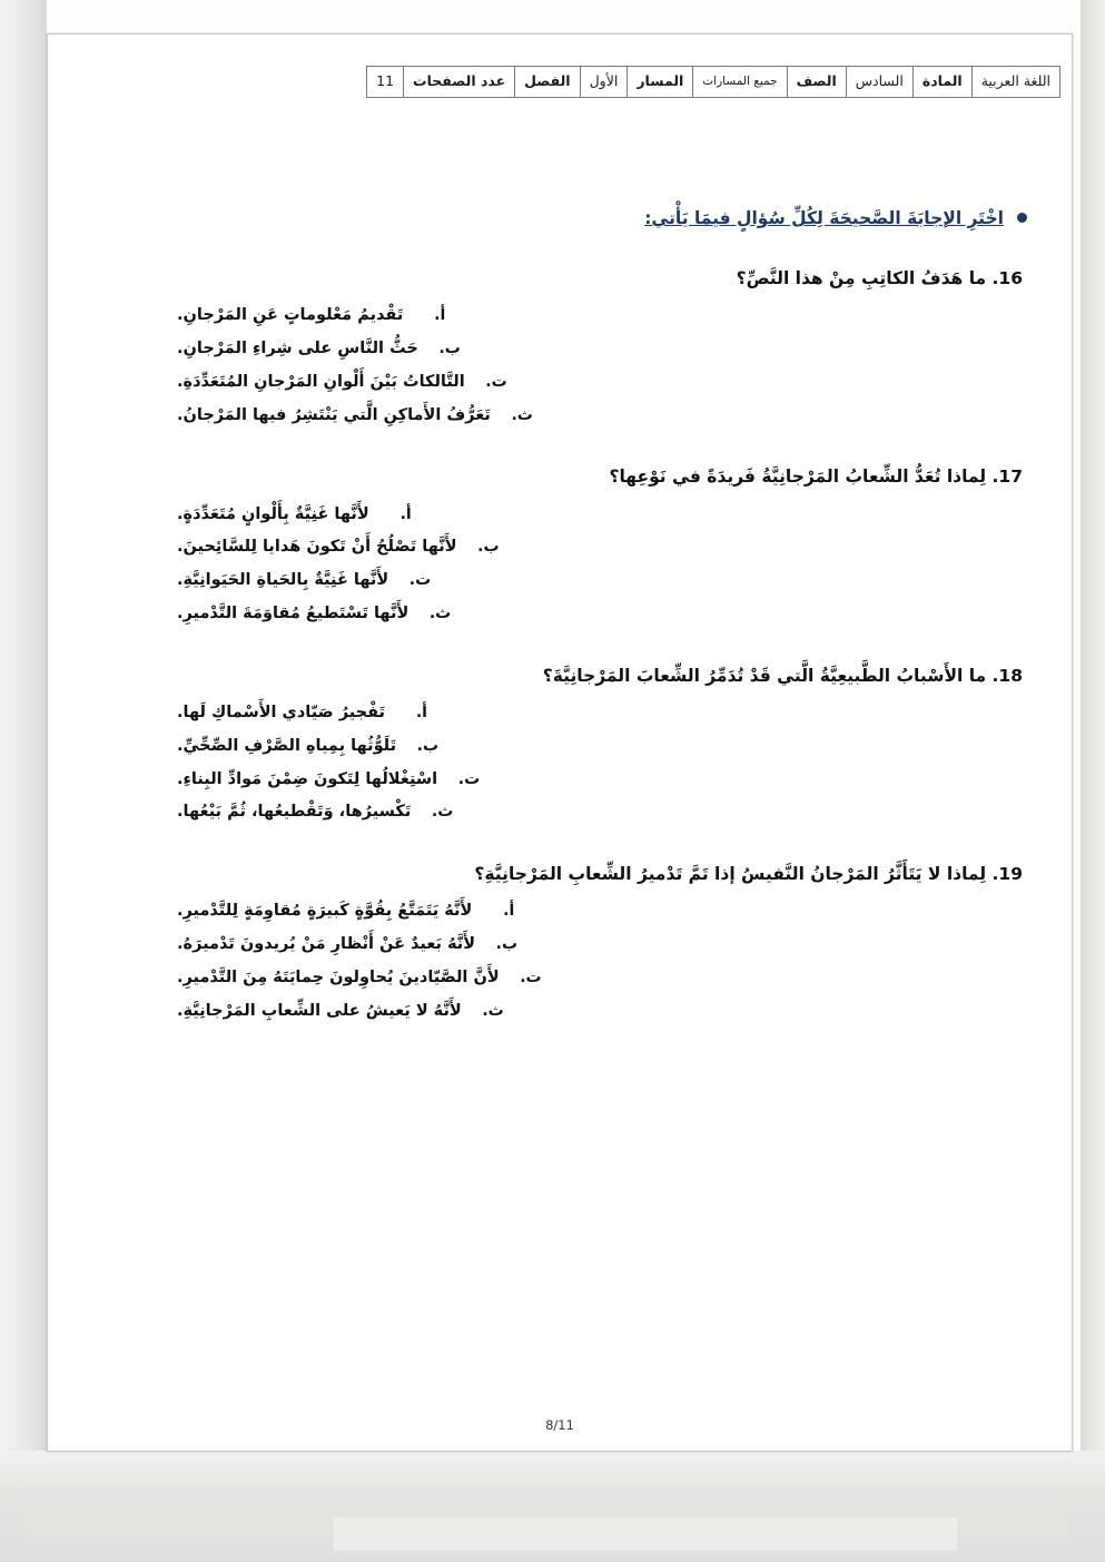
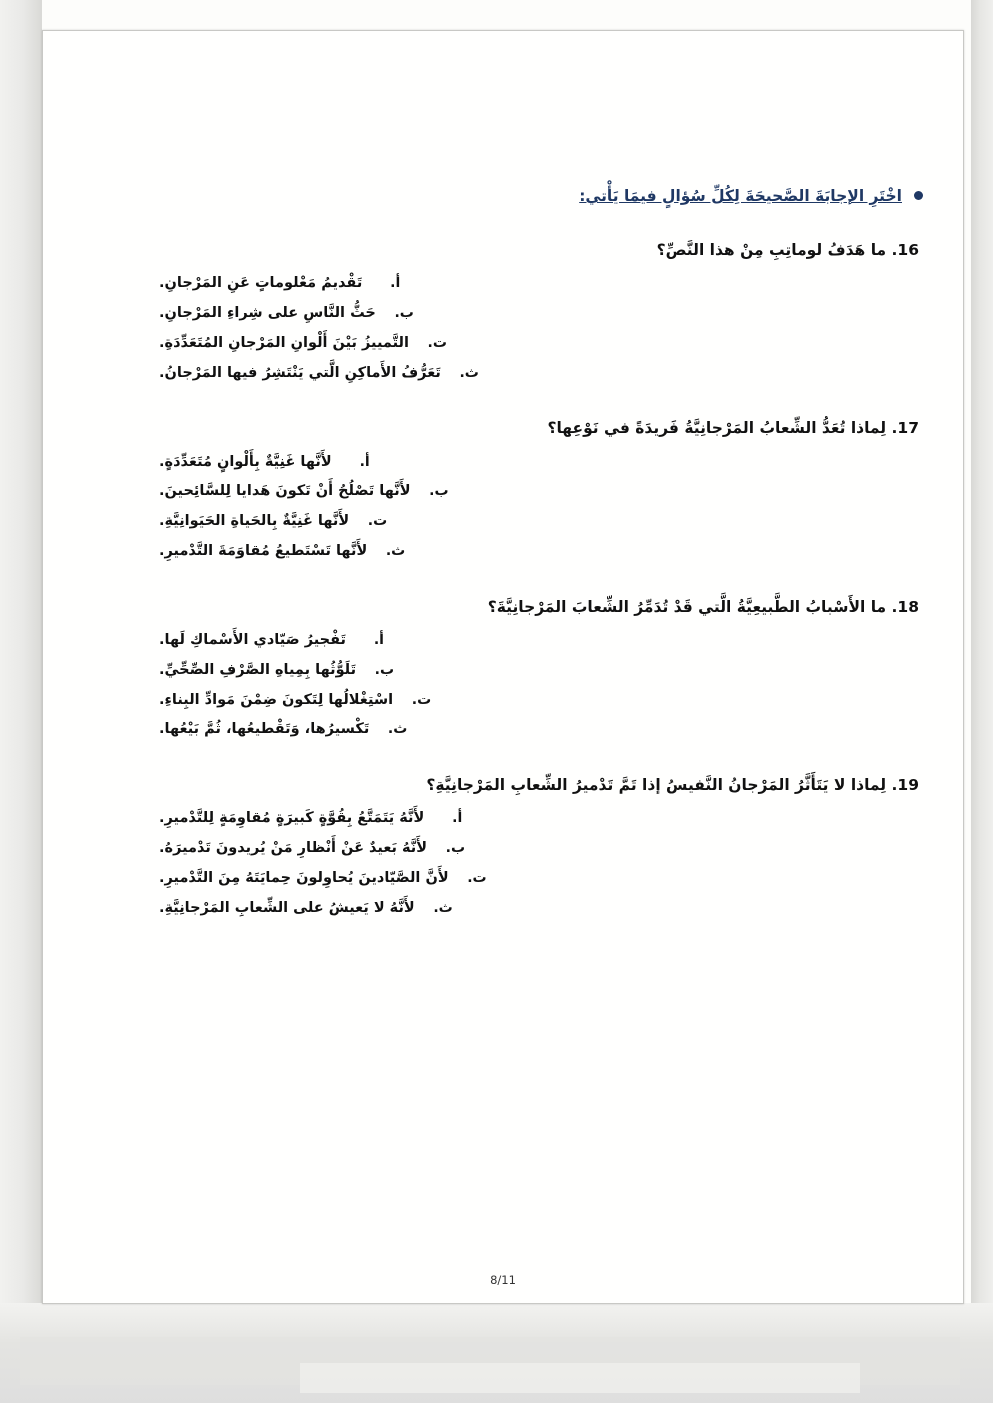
- اللغة العربية	المادة	السادس	الصف	جميع المسارات	المسار	الأول	الفصل	عدد الصفحات	11
  اخْتَرِ الإجابَةَ الصَّحيحَةَ لِكُلِّ سُؤالٍ فيمَا يَأْتي:
- 16. ما هَدَفُ الكاتِبِ مِنْ هذا النَّصِّ؟
+ 16. ما هَدَفُ لوماتِبِ مِنْ هذا النَّصِّ؟
  أ.
  تَقْديمُ مَعْلوماتٍ عَنِ المَرْجانِ.
  ب.
  حَثُّ النَّاسِ على شِراءِ المَرْجانِ.
  ت.
- التَّالكاتُ بَيْنَ أَلْوانِ المَرْجانِ المُتَعَدِّدَةِ.
+ التَّمييزُ بَيْنَ أَلْوانِ المَرْجانِ المُتَعَدِّدَةِ.
  ث.
  تَعَرُّفُ الأَماكِنِ الَّتي يَنْتَشِرُ فيها المَرْجانُ.
  17. لِماذا تُعَدُّ الشِّعابُ المَرْجانِيَّةُ فَريدَةً في نَوْعِها؟
  أ.
  لأَنَّها غَنِيَّةٌ بِأَلْوانٍ مُتَعَدِّدَةٍ.
  ب.
  لأَنَّها تَصْلُحُ أَنْ تَكونَ هَدايا لِلسَّائِحينَ.
  ت.
  لأَنَّها غَنِيَّةٌ بِالحَياةِ الحَيَوانِيَّةِ.
  ث.
  لأَنَّها تَسْتَطيعُ مُقاوَمَةَ التَّدْميرِ.
  18. ما الأَسْبابُ الطَّبيعِيَّةُ الَّتي قَدْ تُدَمِّرُ الشِّعابَ المَرْجانِيَّةَ؟
  أ.
  تَفْجيرُ صَيّادي الأَسْماكِ لَها.
  ب.
  تَلَوُّثُها بِمِياهِ الصَّرْفِ الصِّحِّيِّ.
  ت.
  اسْتِغْلالُها لِتَكونَ ضِمْنَ مَوادِّ البِناءِ.
  ث.
  تَكْسيرُها، وَتَقْطيعُها، ثُمَّ بَيْعُها.
  19. لِماذا لا يَتَأَثَّرُ المَرْجانُ النَّفيسُ إذا تَمَّ تَدْميرُ الشِّعابِ المَرْجانِيَّةِ؟
  أ.
  لأَنَّهُ يَتَمَتَّعُ بِقُوَّةٍ كَبيرَةٍ مُقاوِمَةٍ لِلتَّدْميرِ.
  ب.
  لأَنَّهُ بَعيدٌ عَنْ أَنْظارِ مَنْ يُريدونَ تَدْميرَهُ.
  ت.
  لأَنَّ الصَّيّادينَ يُحاوِلونَ حِمايَتَهُ مِنَ التَّدْميرِ.
  ث.
  لأَنَّهُ لا يَعيشُ على الشِّعابِ المَرْجانِيَّةِ.
  8/11
